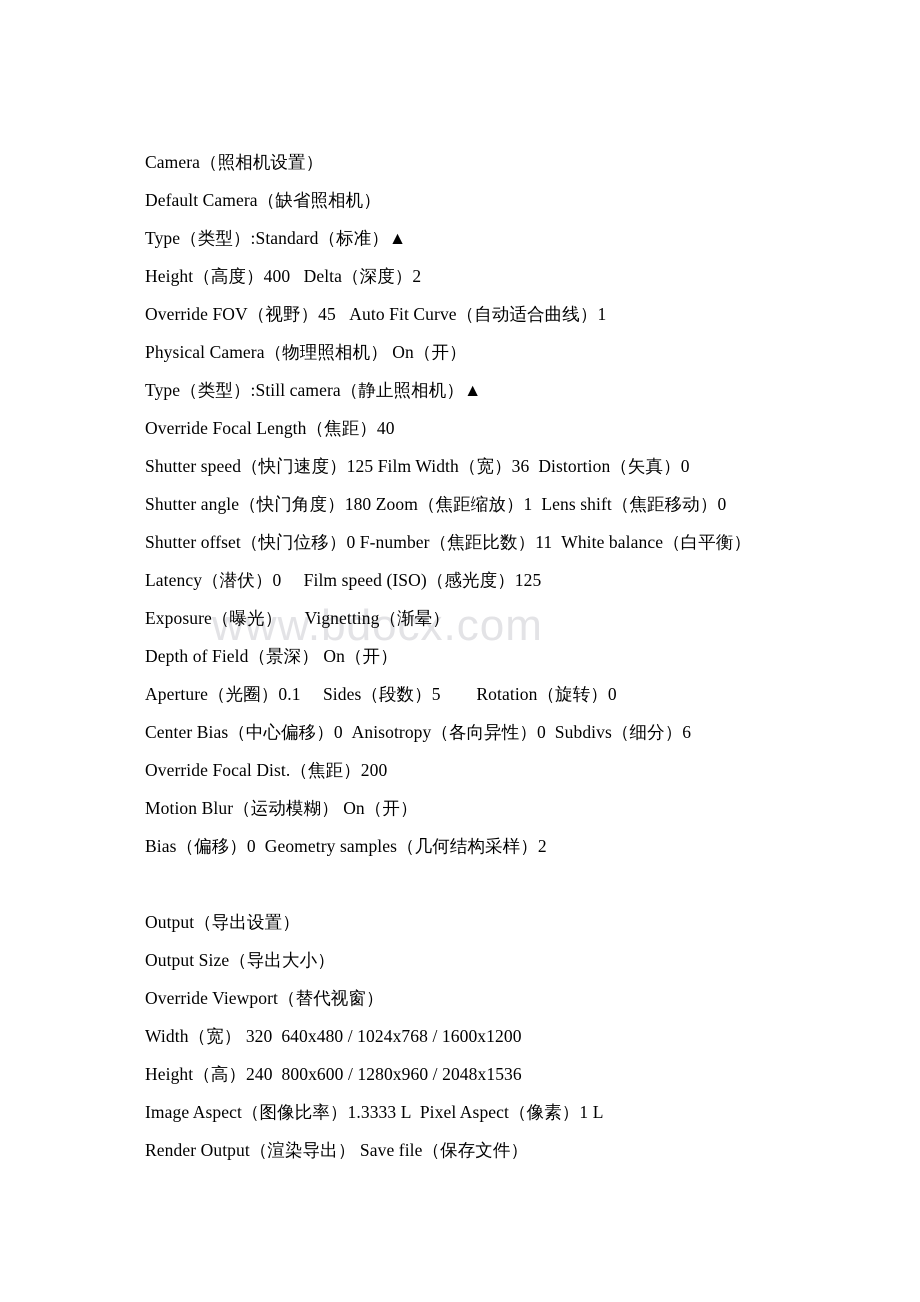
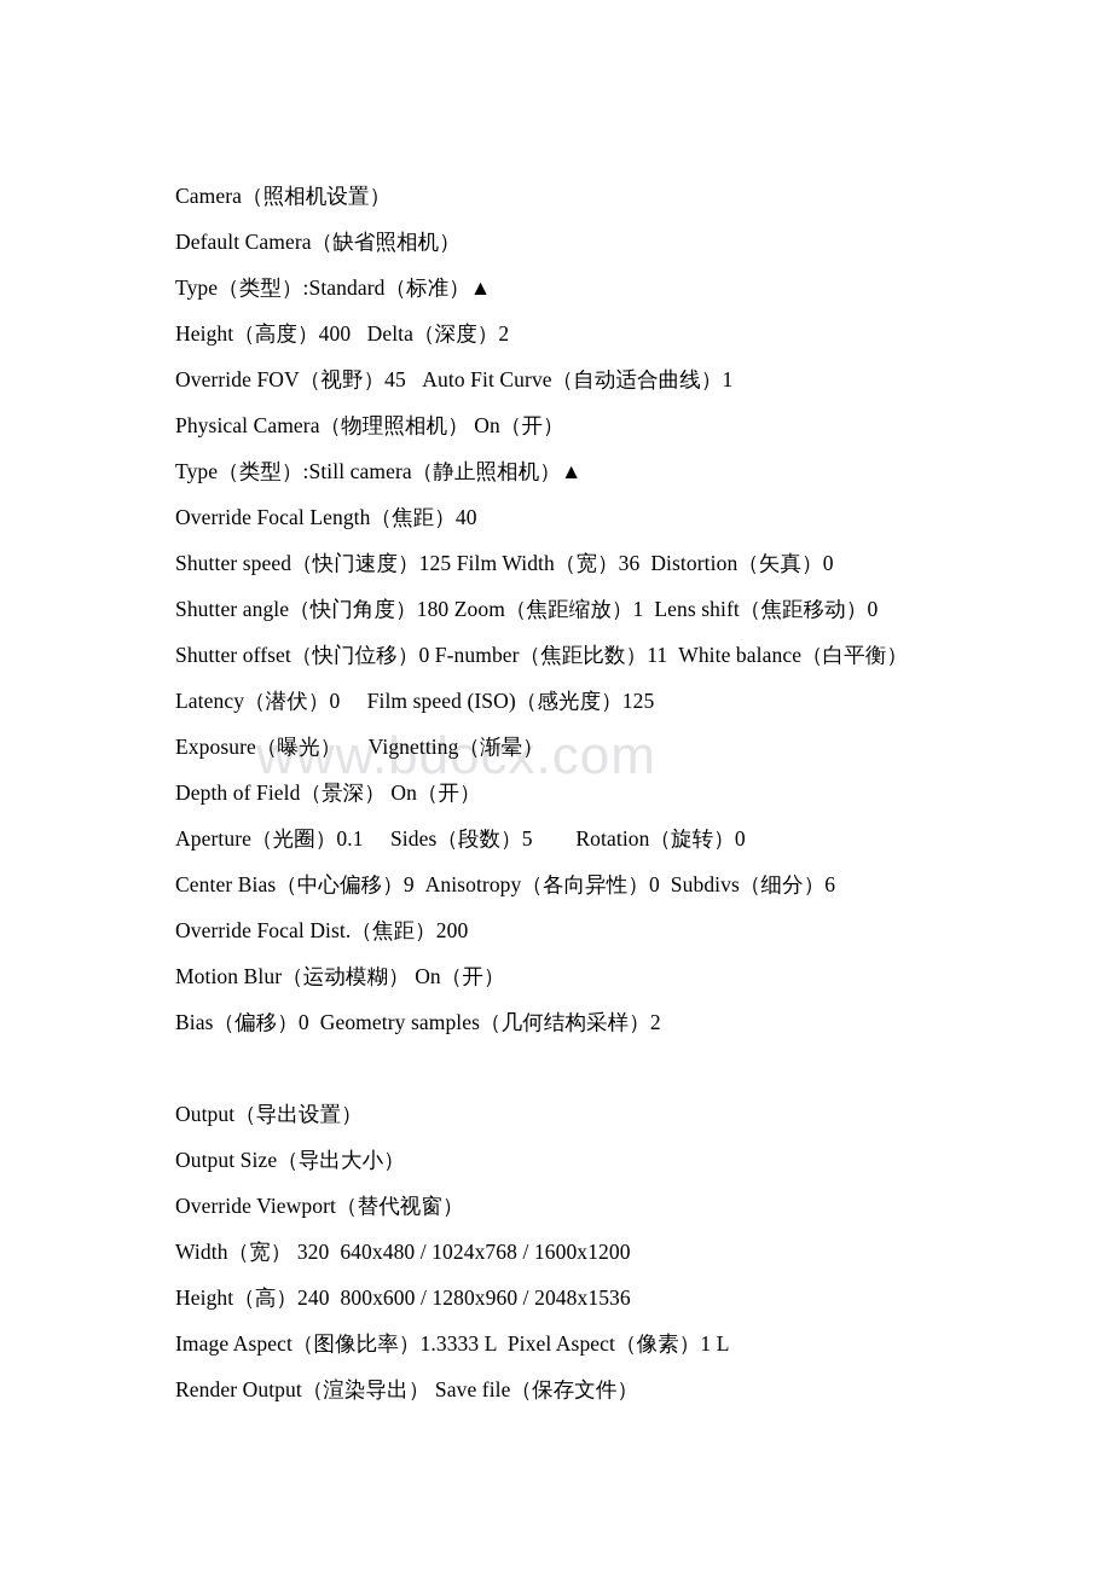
  www.bdocx.com
  Camera（照相机设置）
  Default Camera（缺省照相机）
  Type（类型）:Standard（标准）▲
  Height（高度）400 Delta（深度）2
  Override FOV（视野）45 Auto Fit Curve（自动适合曲线）1
  Physical Camera（物理照相机） On（开）
  Type（类型）:Still camera（静止照相机）▲
  Override Focal Length（焦距）40
  Shutter speed（快门速度）125 Film Width（宽）36 Distortion（矢真）0
  Shutter angle（快门角度）180 Zoom（焦距缩放）1 Lens shift（焦距移动）0
  Shutter offset（快门位移）0 F-number（焦距比数）11 White balance（白平衡）
  Latency（潜伏）0 Film speed (ISO)（感光度）125
  Exposure（曝光） Vignetting（渐晕）
  Depth of Field（景深） On（开）
  Aperture（光圈）0.1 Sides（段数）5 Rotation（旋转）0
- Center Bias（中心偏移）0 Anisotropy（各向异性）0 Subdivs（细分）6
+ Center Bias（中心偏移）9 Anisotropy（各向异性）0 Subdivs（细分）6
  Override Focal Dist.（焦距）200
  Motion Blur（运动模糊） On（开）
  Bias（偏移）0 Geometry samples（几何结构采样）2
  Output（导出设置）
  Output Size（导出大小）
  Override Viewport（替代视窗）
  Width（宽） 320 640x480 / 1024x768 / 1600x1200
  Height（高）240 800x600 / 1280x960 / 2048x1536
  Image Aspect（图像比率）1.3333 L Pixel Aspect（像素）1 L
  Render Output（渲染导出） Save file（保存文件）
